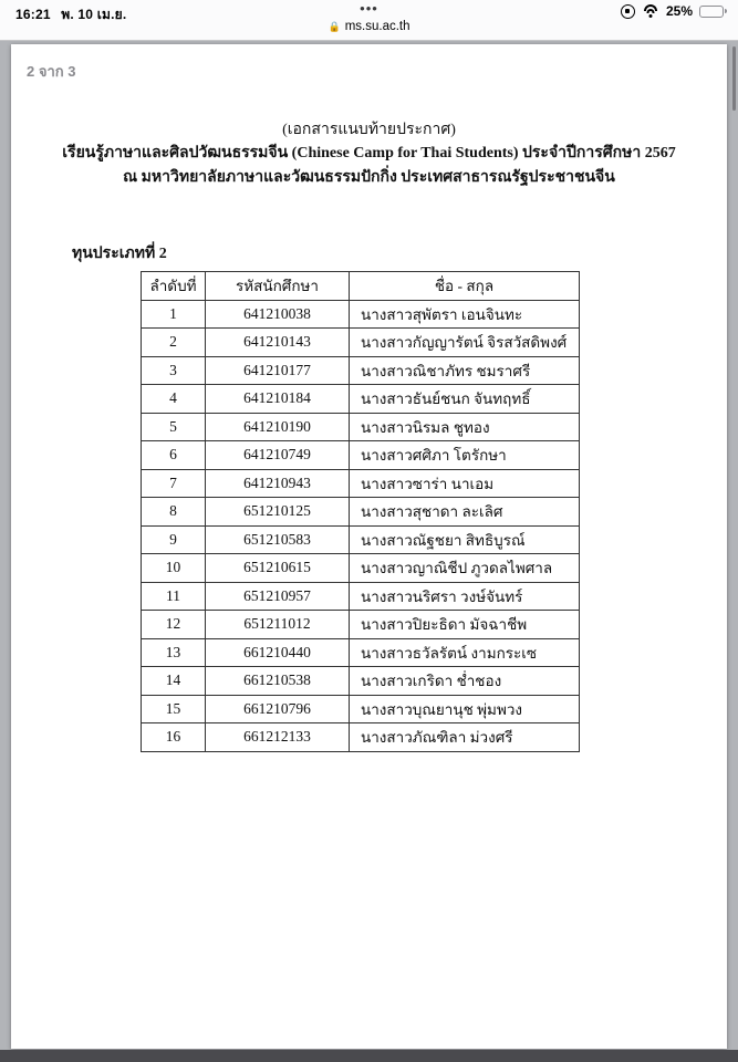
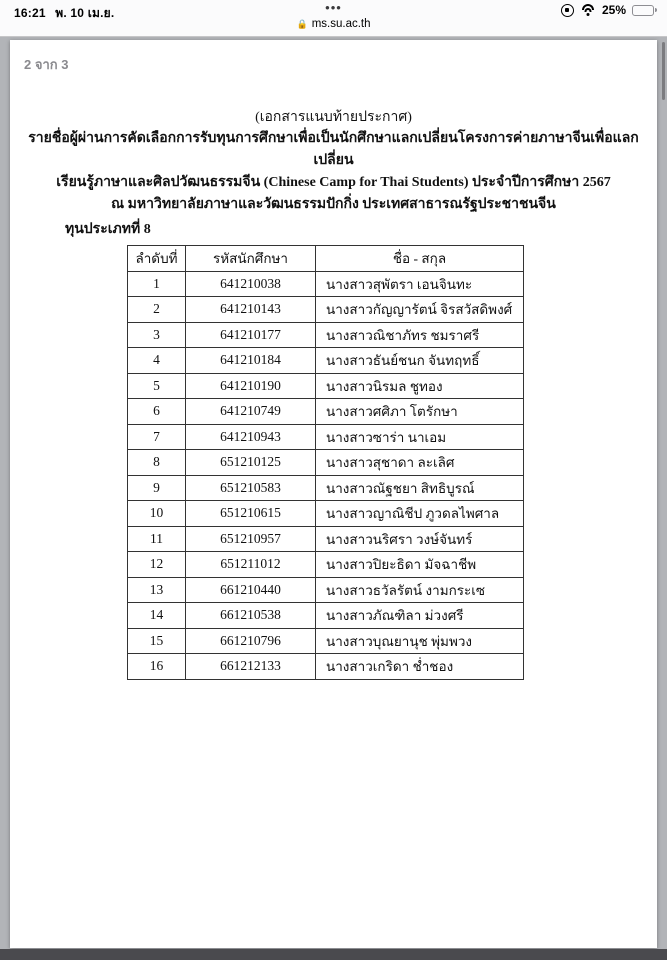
  16:21 พ. 10 เม.ย.
  •••
  25%
  🔒
  ms.su.ac.th
  2 จาก 3
  (เอกสารแนบท้ายประกาศ)
+ รายชื่อผู้ผ่านการคัดเลือกการรับทุนการศึกษาเพื่อเป็นนักศึกษาแลกเปลี่ยนโครงการค่ายภาษาจีนเพื่อแลกเปลี่ยน
  เรียนรู้ภาษาและศิลปวัฒนธรรมจีน (Chinese Camp for Thai Students) ประจำปีการศึกษา 2567
  ณ มหาวิทยาลัยภาษาและวัฒนธรรมปักกิ่ง ประเทศสาธารณรัฐประชาชนจีน
- ทุนประเภทที่ 2
+ ทุนประเภทที่ 8
  ลำดับที่	รหัสนักศึกษา	ชื่อ - สกุล
  1	641210038	นางสาวสุพัตรา เอนจินทะ
  2	641210143	นางสาวกัญญารัตน์ จิรสวัสดิพงศ์
  3	641210177	นางสาวณิชาภัทร ชมราศรี
  4	641210184	นางสาวธันย์ชนก จันทฤทธิ์
  5	641210190	นางสาวนิรมล ชูทอง
  6	641210749	นางสาวศศิภา โตรักษา
  7	641210943	นางสาวซาร่า นาเอม
  8	651210125	นางสาวสุชาดา ละเลิศ
  9	651210583	นางสาวณัฐชยา สิทธิบูรณ์
  10	651210615	นางสาวญาณิชีป ภูวดลไพศาล
  11	651210957	นางสาวนริศรา วงษ์จันทร์
  12	651211012	นางสาวปิยะธิดา มัจฉาชีพ
  13	661210440	นางสาวธวัลรัตน์ งามกระเซ
- 14	661210538	นางสาวเกริดา ช่ำชอง
+ 14	661210538	นางสาวภัณฑิลา ม่วงศรี
  15	661210796	นางสาวบุณยานุช พุ่มพวง
- 16	661212133	นางสาวภัณฑิลา ม่วงศรี
+ 16	661212133	นางสาวเกริดา ช่ำชอง
